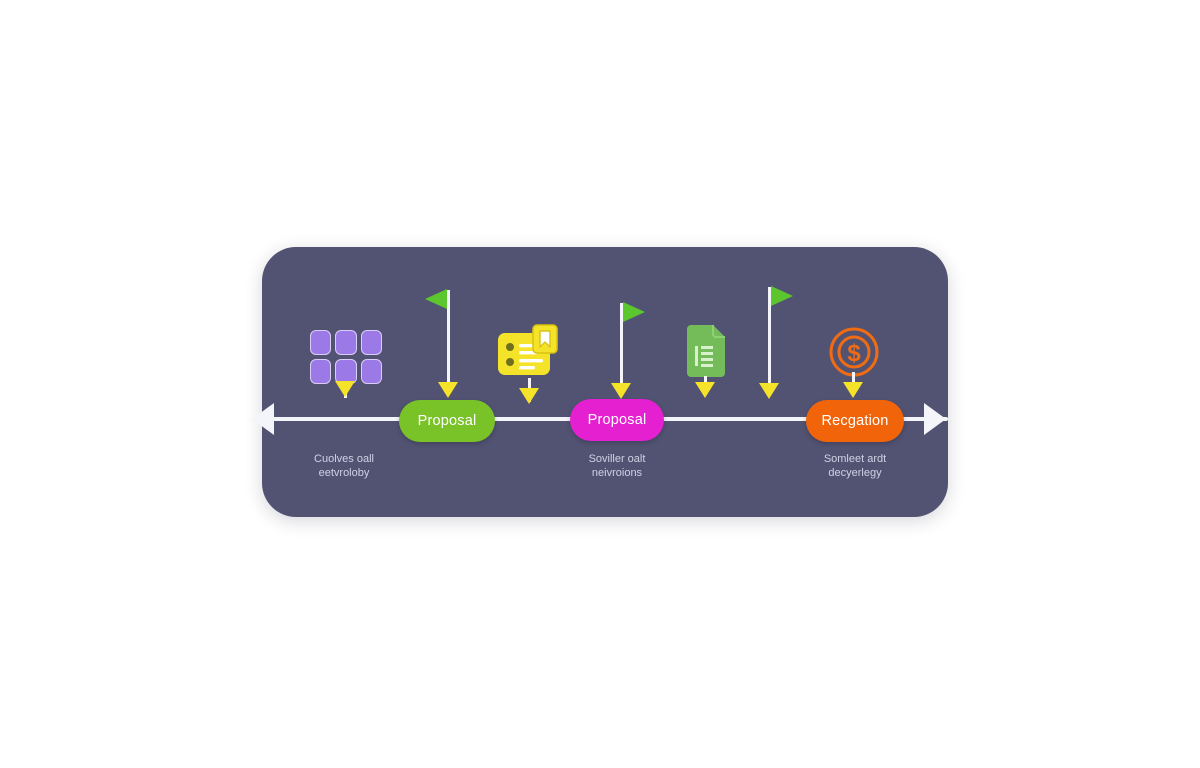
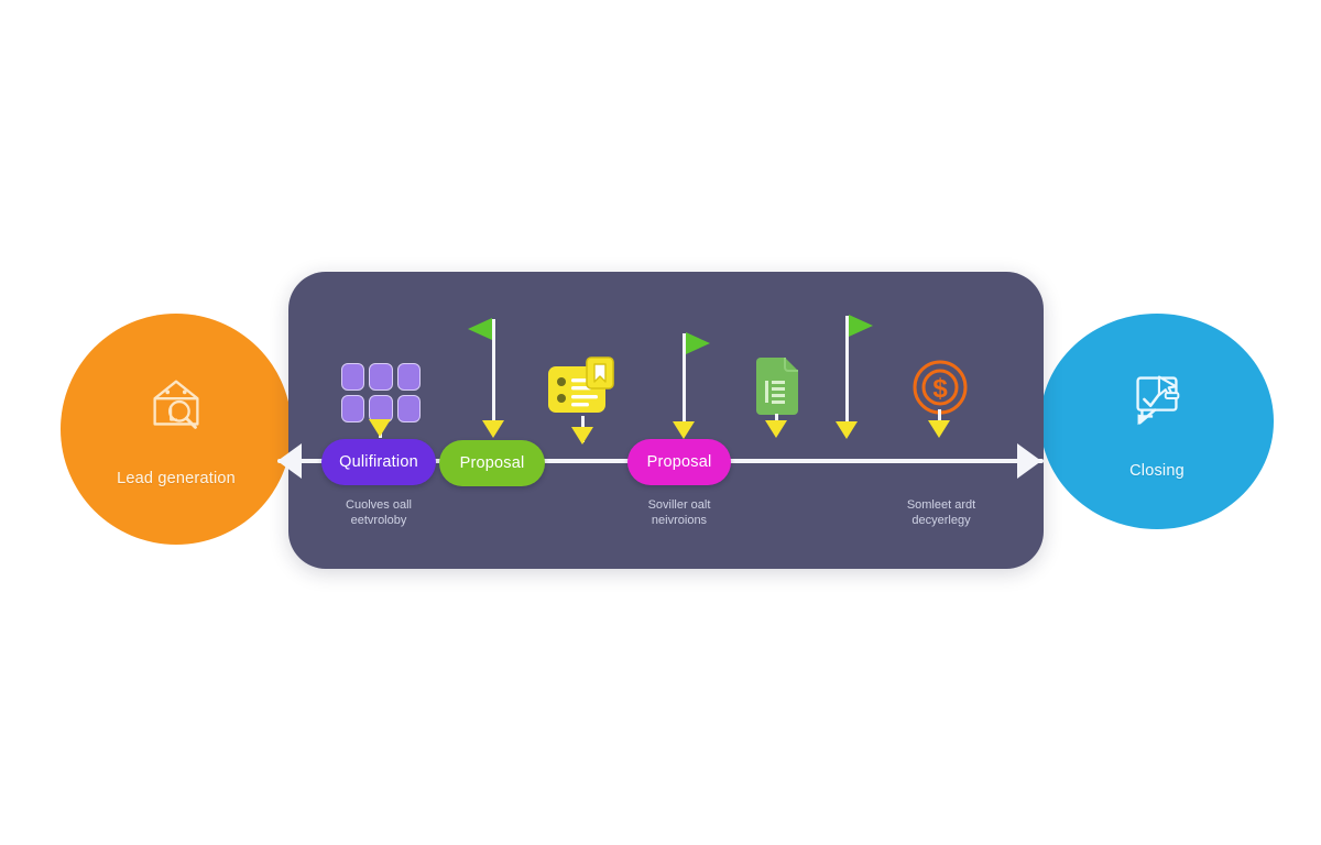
+ Lead generation
+ Closing
+ Qulifiration
  Cuolves oall
  eetvroloby
  Proposal
  Proposal
  Soviller oalt
  neivroions
  $
- Recgation
  Somleet ardt
  decyerlegy
